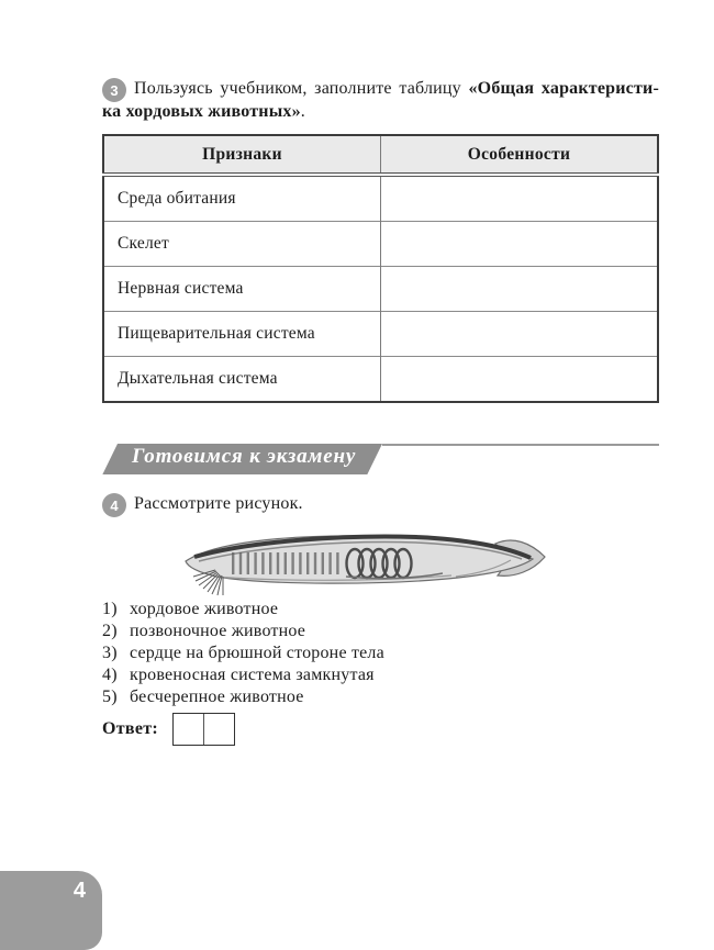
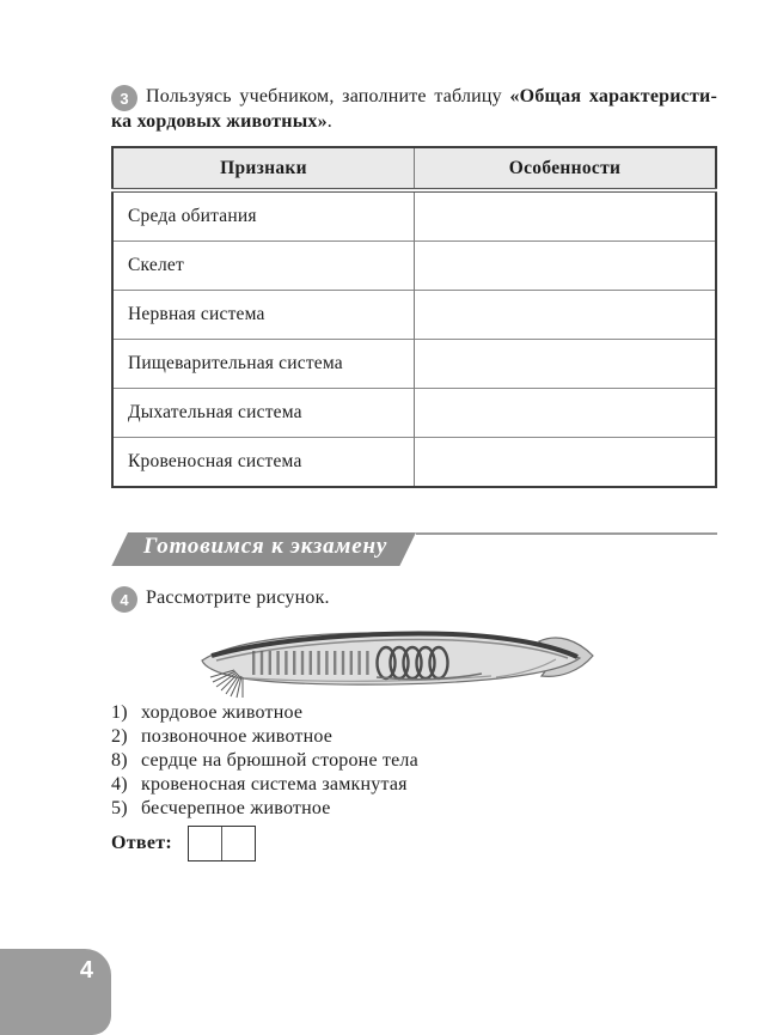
  3
  Пользуясь учебником, заполните таблицу «Общая характеристи-
  ка хордовых животных».
  Признаки	Особенности
  Среда обитания
  Скелет
  Нервная система
  Пищеварительная система
  Дыхательная система
+ Кровеносная система
  Готовимся к экзамену
  4
  Рассмотрите рисунок.
  1) хордовое животное
  2) позвоночное животное
- 3) сердце на брюшной стороне тела
+ 8) сердце на брюшной стороне тела
  4) кровеносная система замкнутая
  5) бесчерепное животное
  Ответ:
  4
